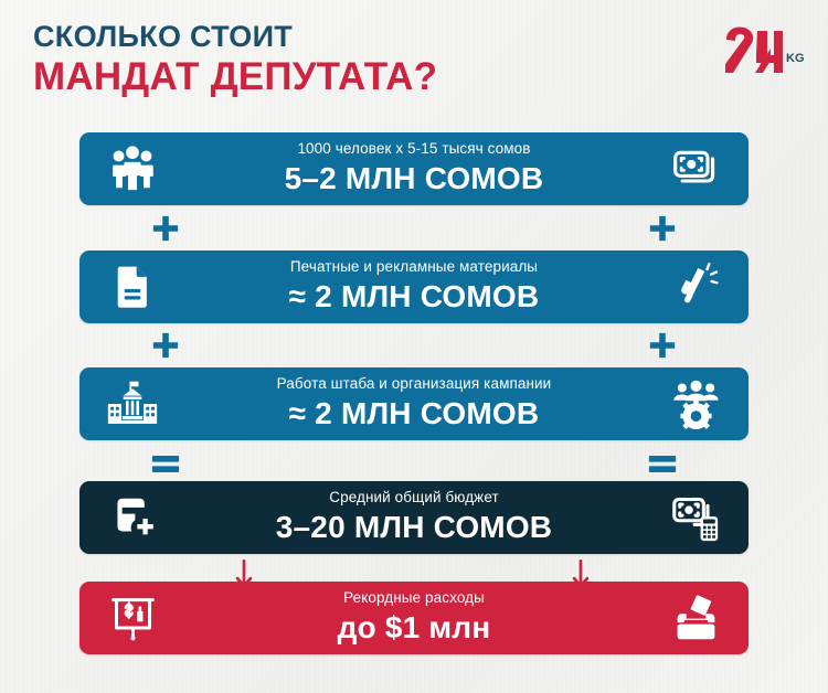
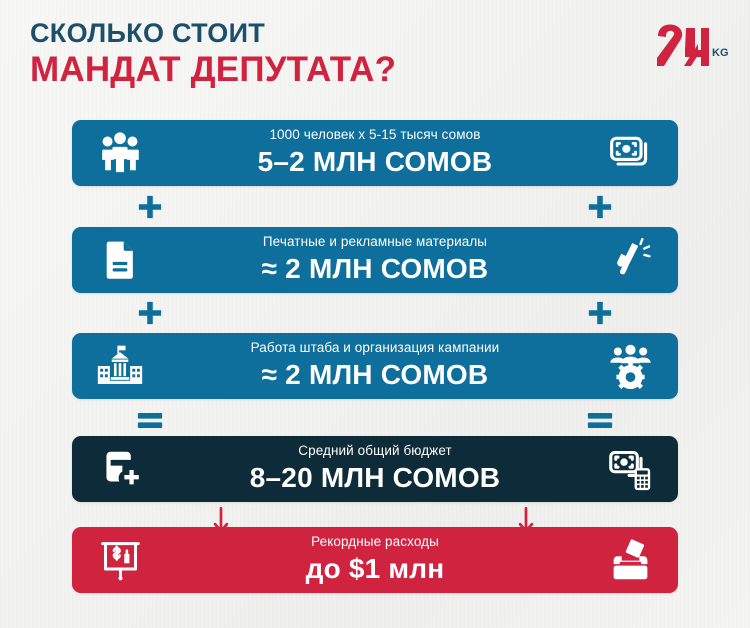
  СКОЛЬКО СТОИТ
  МАНДАТ ДЕПУТАТА?
  KG
  1000 человек x 5-15 тысяч сомов
  5–2 МЛН СОМОВ
  Печатные и рекламные материалы
  ≈ 2 МЛН СОМОВ
  Работа штаба и организация кампании
  ≈ 2 МЛН СОМОВ
  Средний общий бюджет
- 3–20 МЛН СОМОВ
+ 8–20 МЛН СОМОВ
  Рекордные расходы
  до $1 млн
